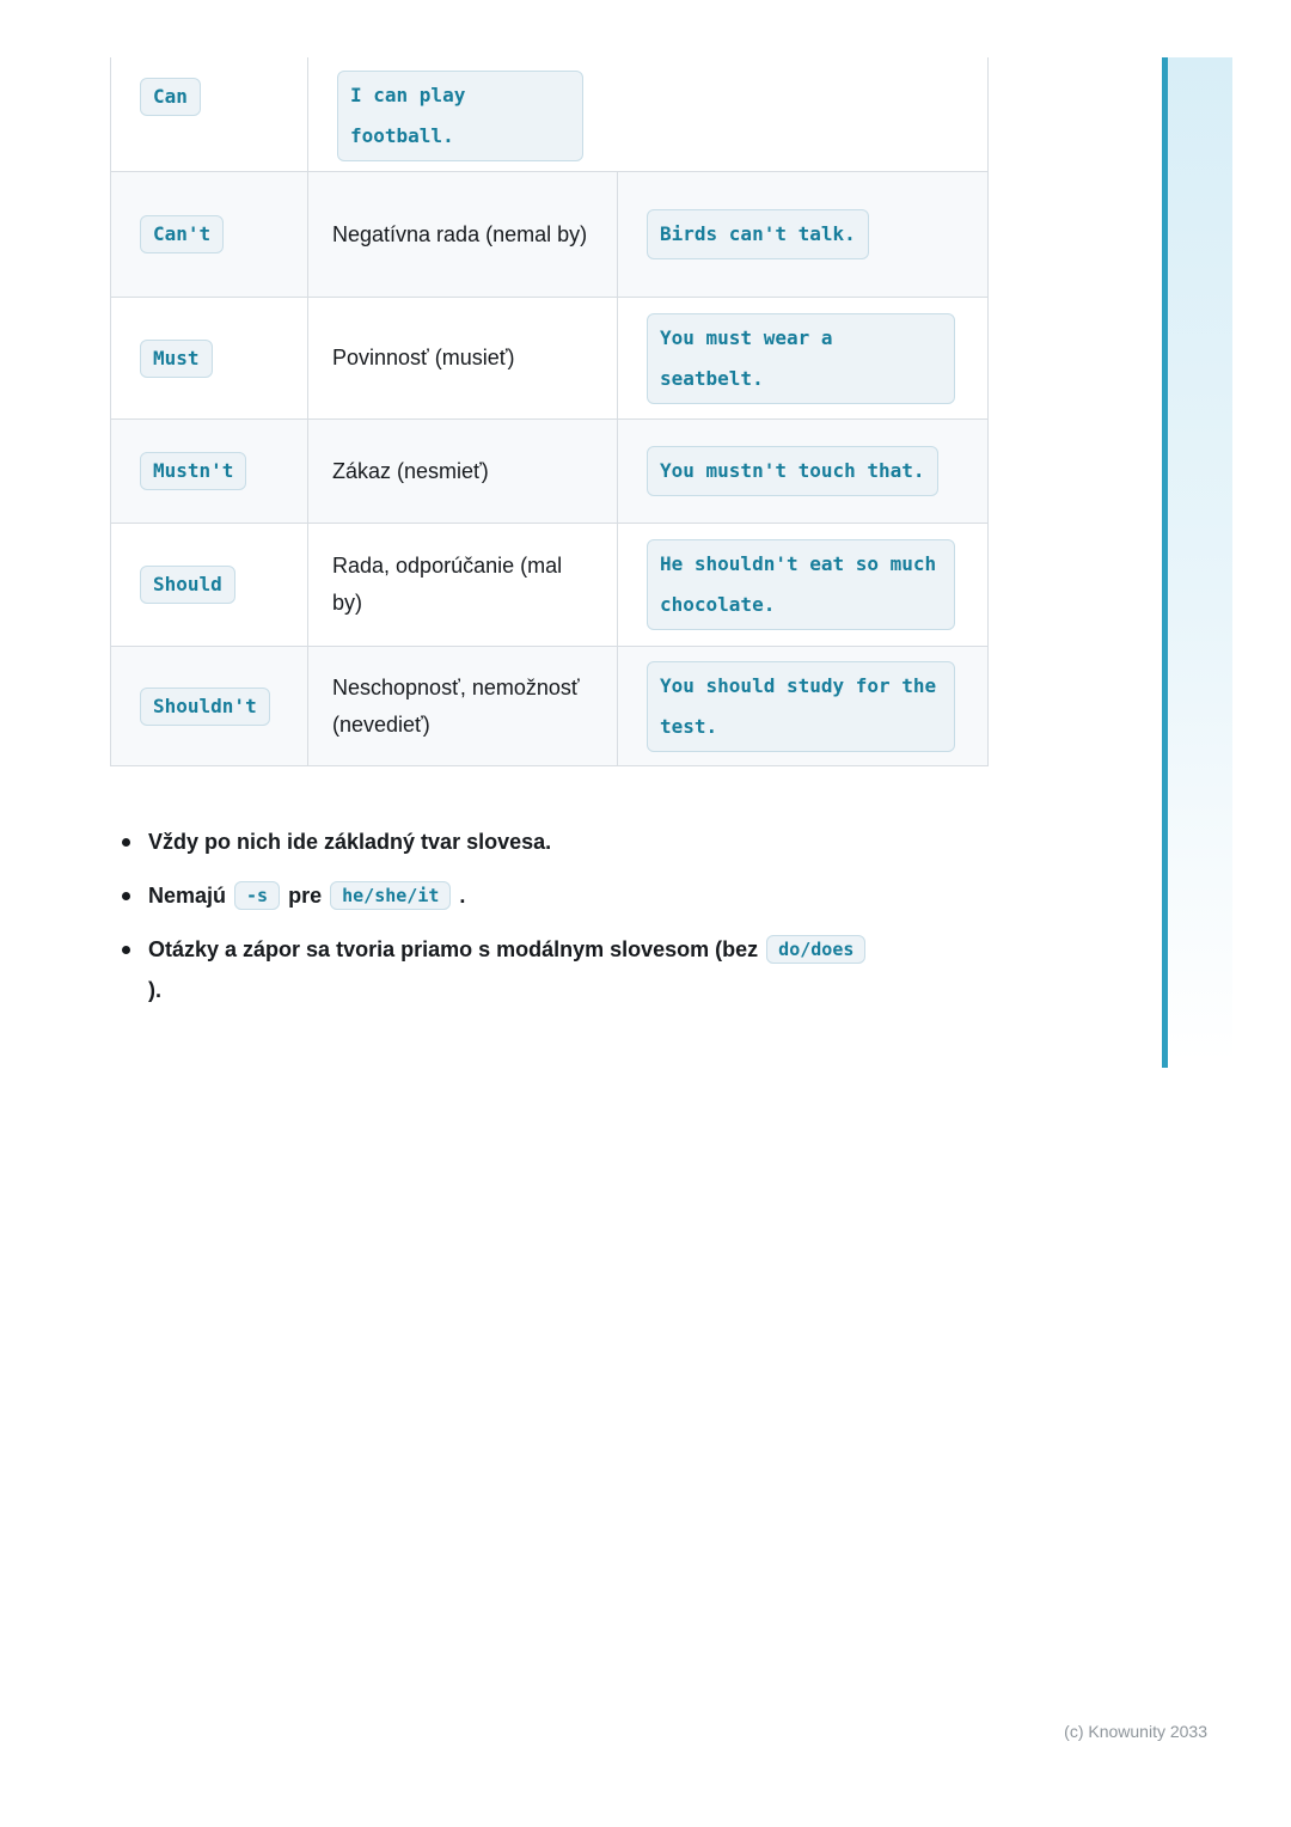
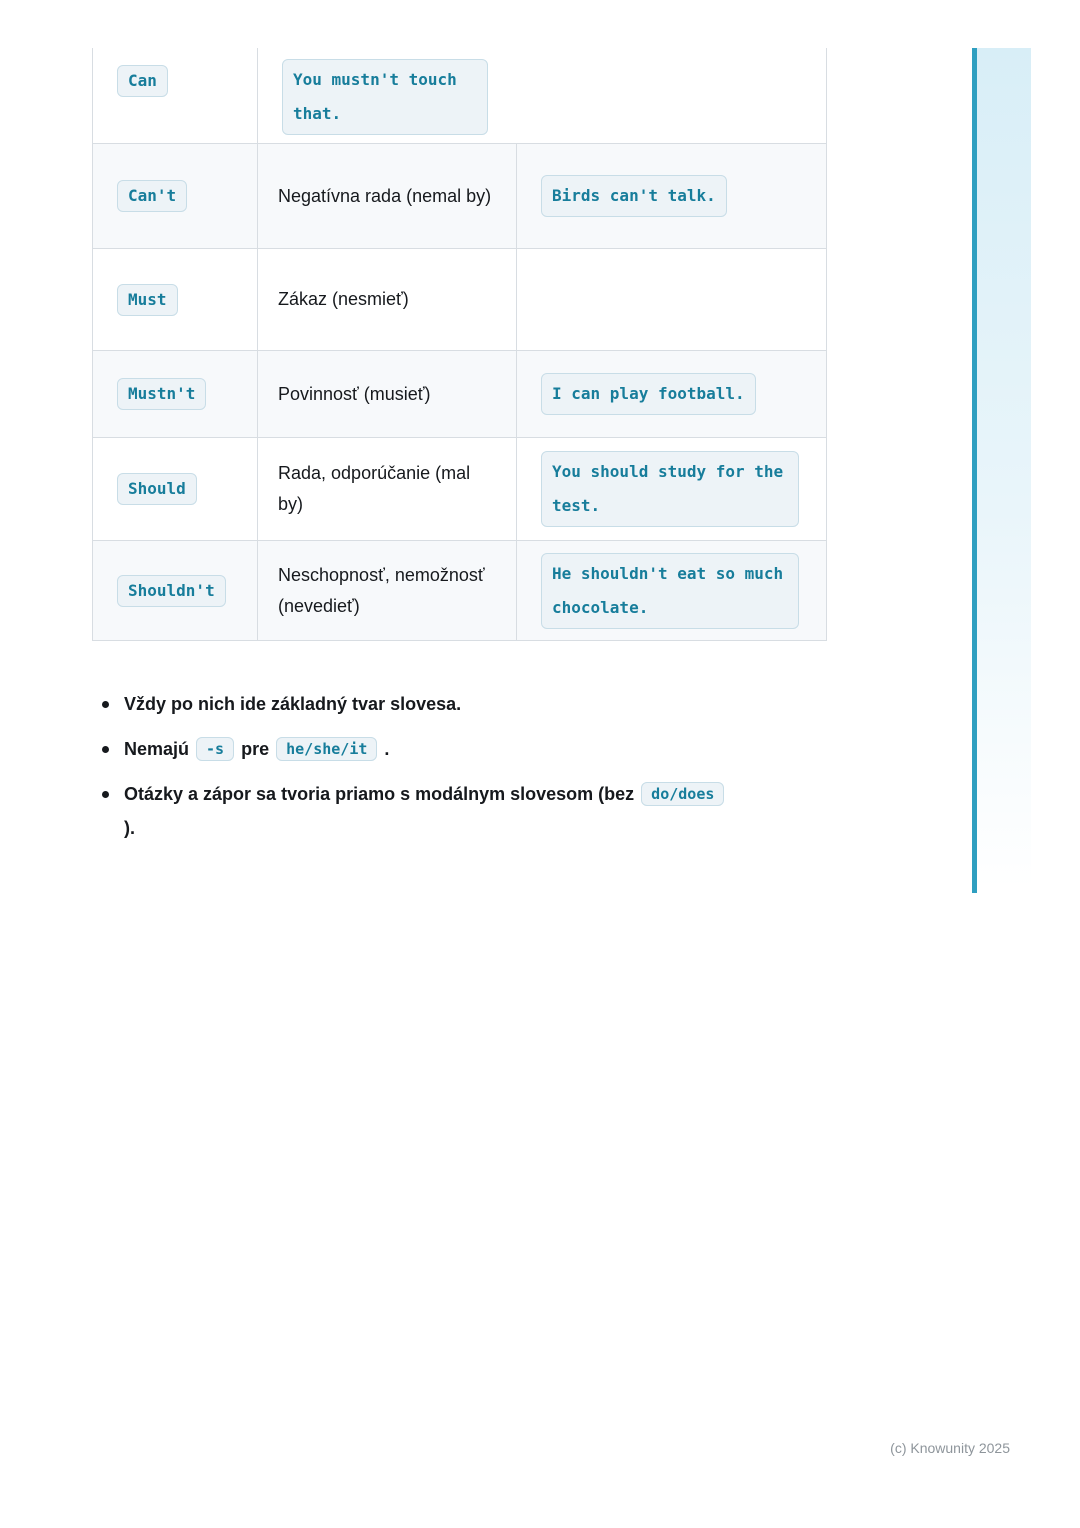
  Can
- I can play football.
+ You mustn't touch that.
  Can't
  Negatívna rada (nemal by)
  Birds can't talk.
  Must
- Povinnosť (musieť)
+ Zákaz (nesmieť)
- You must wear a seatbelt.
  Mustn't
- Zákaz (nesmieť)
+ Povinnosť (musieť)
- You mustn't touch that.
+ I can play football.
  Should
  Rada, odporúčanie (mal by)
- He shouldn't eat so much chocolate.
+ You should study for the test.
  Shouldn't
  Neschopnosť, nemožnosť (nevedieť)
- You should study for the test.
+ He shouldn't eat so much chocolate.
  Vždy po nich ide základný tvar slovesa.
  Nemajú -s pre he/she/it .
  Otázky a zápor sa tvoria priamo s modálnym slovesom (bez do/does ).
- (c) Knowunity 2033
+ (c) Knowunity 2025
